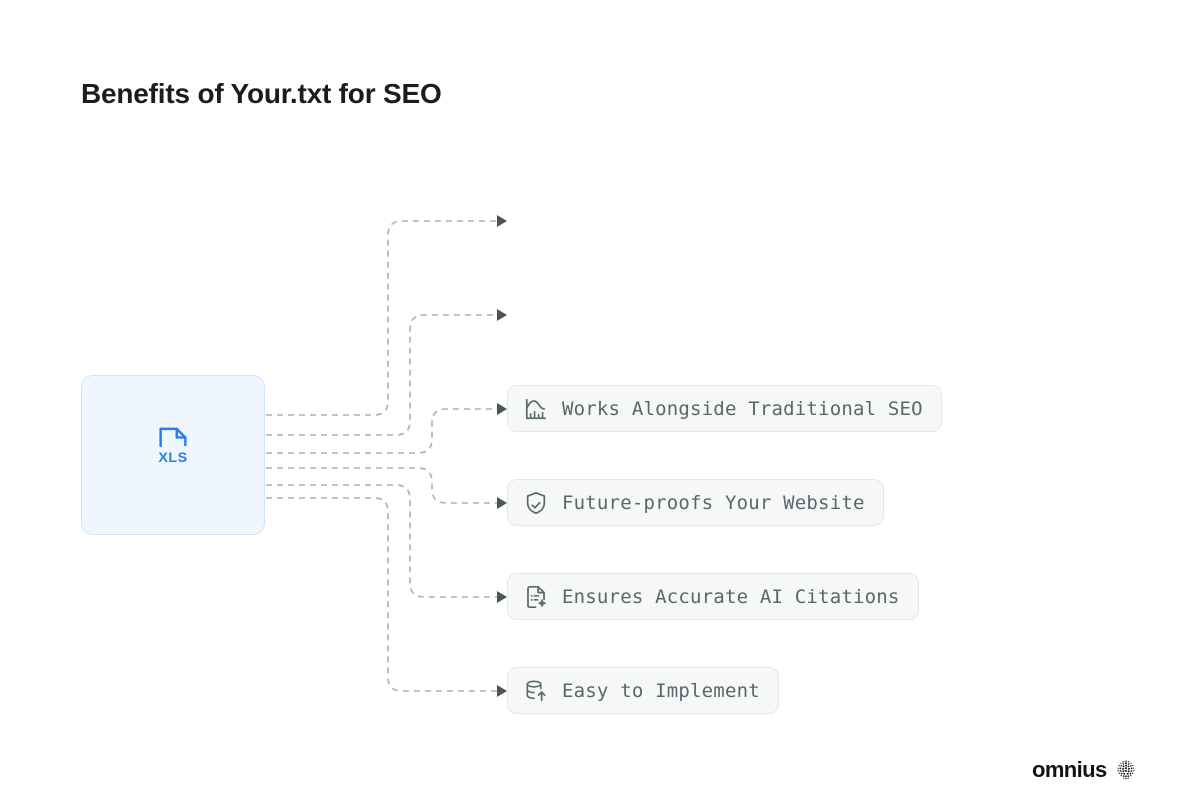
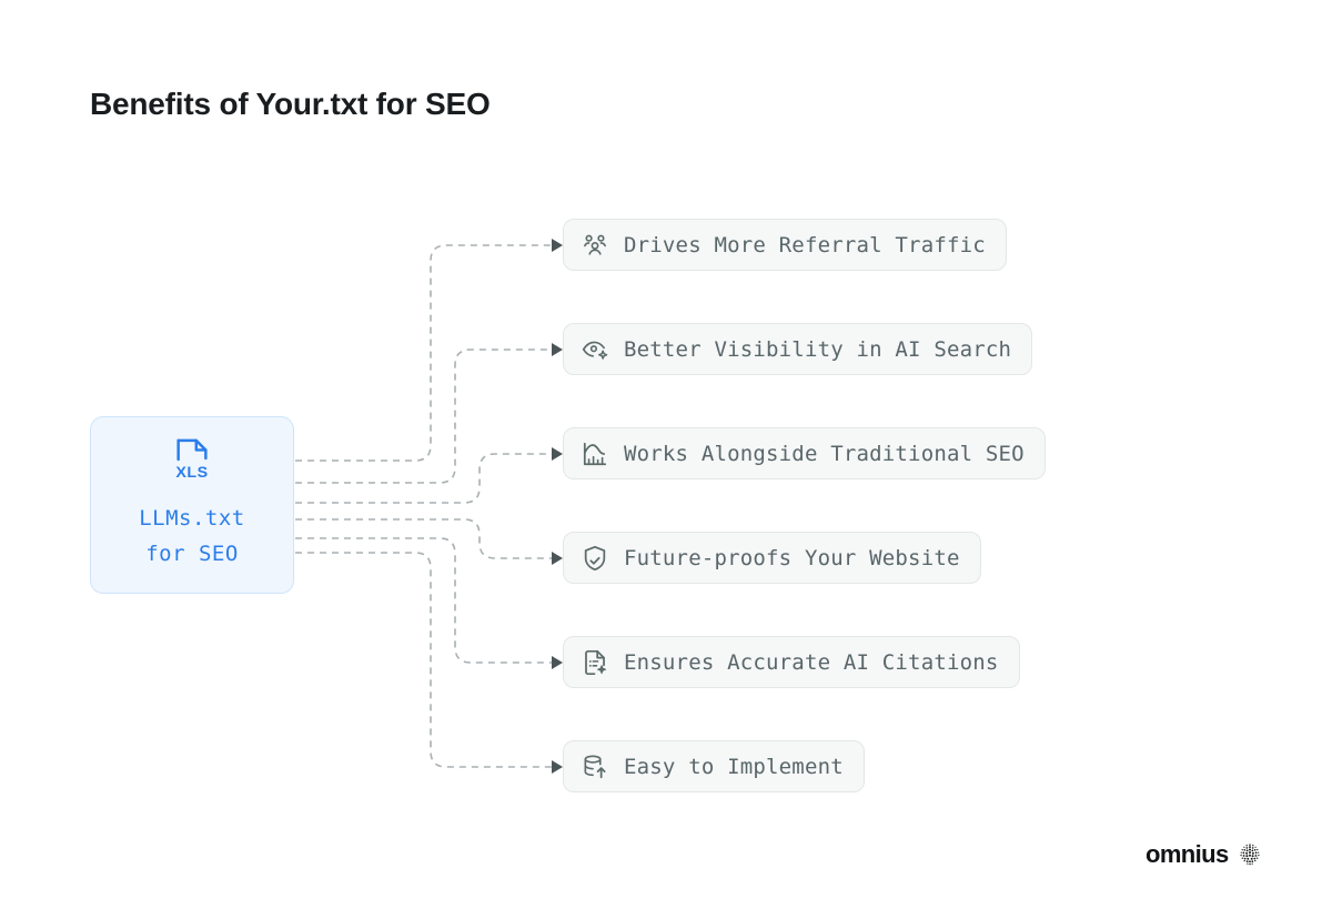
  Benefits of Your.txt for SEO
  XLS
+ LLMs.txt
+ for SEO
+ Drives More Referral Traffic
+ Better Visibility in AI Search
  Works Alongside Traditional SEO
  Future-proofs Your Website
  Ensures Accurate AI Citations
  Easy to Implement
  omnius
